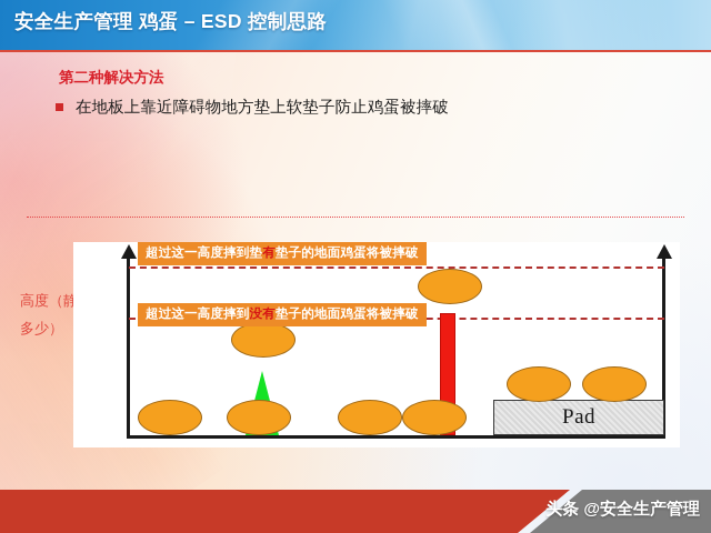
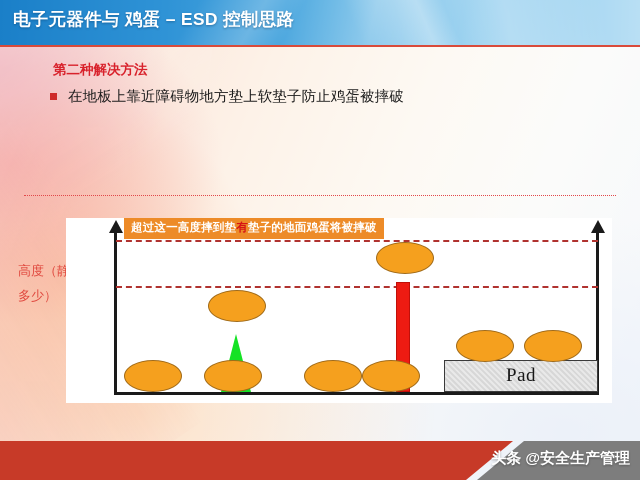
- 安全生产管理 鸡蛋 – ESD 控制思路
+ 电子元器件与 鸡蛋 – ESD 控制思路
  第二种解决方法
  在地板上靠近障碍物地方垫上软垫子防止鸡蛋被摔破
  高度（静多少）
  Pad
  超过这一高度摔到垫有垫子的地面鸡蛋将被摔破
- 超过这一高度摔到没有垫子的地面鸡蛋将被摔破
  头条 @安全生产管理
